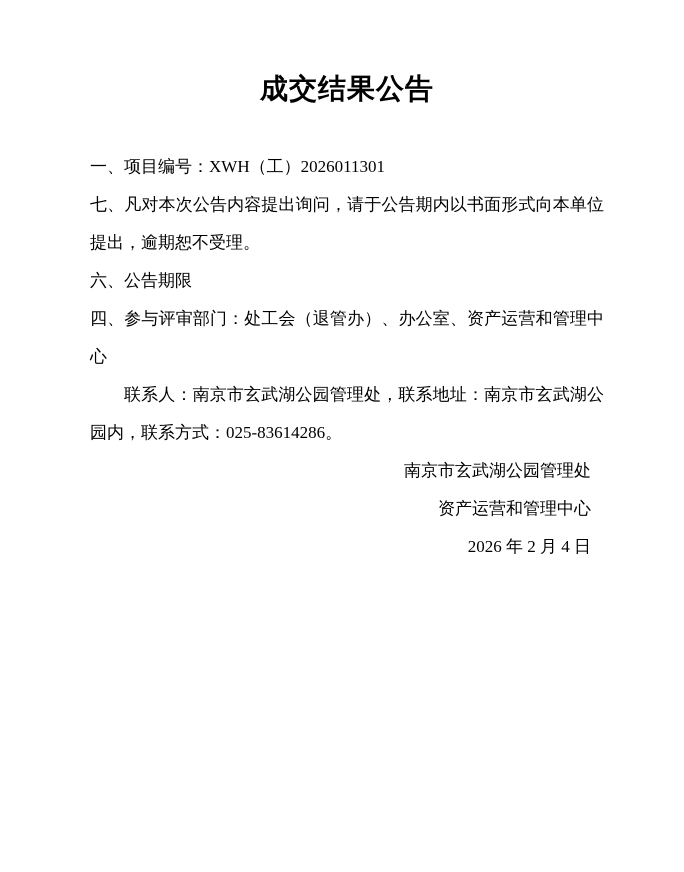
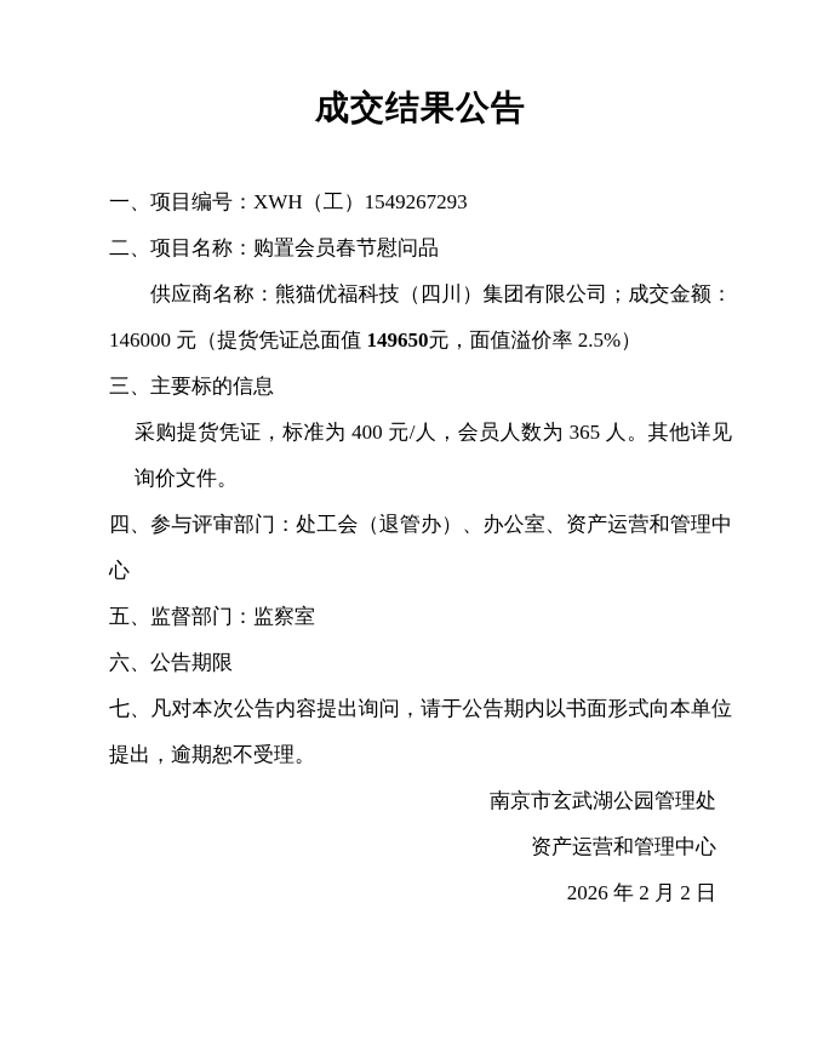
  成交结果公告
- 一、项目编号：XWH（工）2026011301
+ 一、项目编号：XWH（工）1549267293
+ 二、项目名称：购置会员春节慰问品
+ 供应商名称：熊猫优福科技（四川）集团有限公司；成交金额：146000 元（提货凭证总面值 149650元，面值溢价率 2.5%）
+ 三、主要标的信息
+ 采购提货凭证，标准为 400 元/人，会员人数为 365 人。其他详见询价文件。
- 七、凡对本次公告内容提出询问，请于公告期内以书面形式向本单位提出，逾期恕不受理。
+ 四、参与评审部门：处工会（退管办）、办公室、资产运营和管理中心
+ 五、监督部门：监察室
  六、公告期限
- 四、参与评审部门：处工会（退管办）、办公室、资产运营和管理中心
+ 七、凡对本次公告内容提出询问，请于公告期内以书面形式向本单位提出，逾期恕不受理。
- 联系人：南京市玄武湖公园管理处，联系地址：南京市玄武湖公园内，联系方式：025-83614286。
  南京市玄武湖公园管理处
  资产运营和管理中心
- 2026 年 2 月 4 日
+ 2026 年 2 月 2 日
